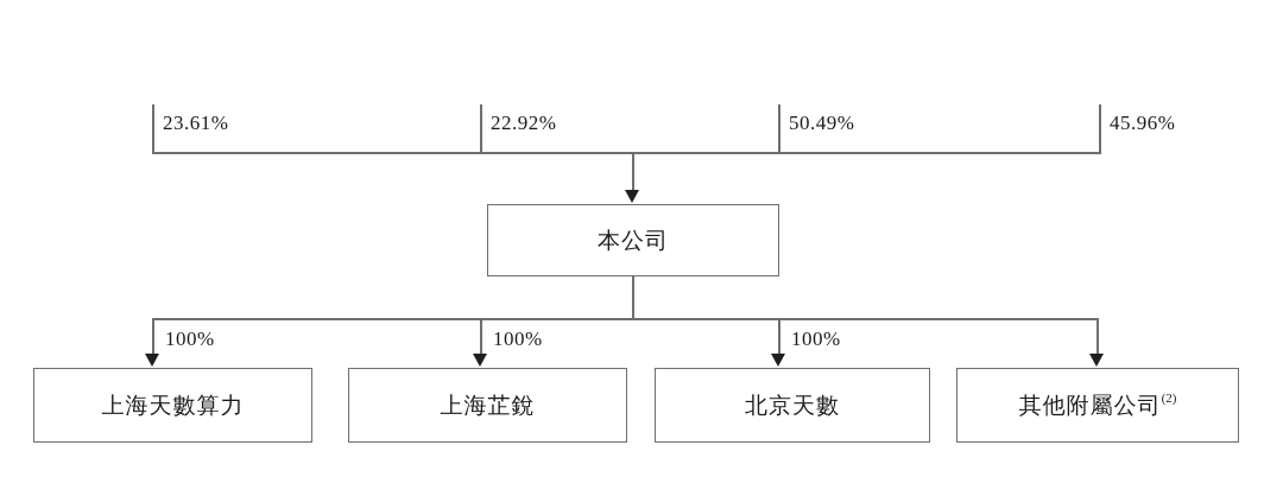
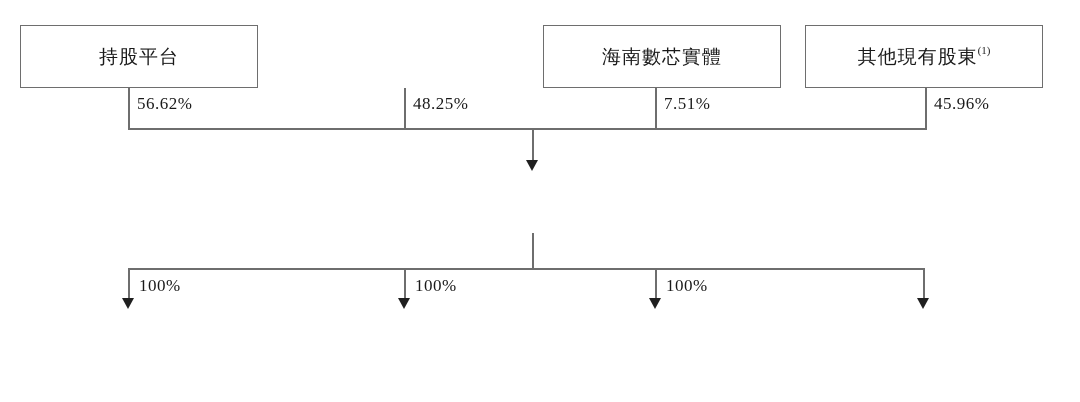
+ 持股平台
+ 海南數芯實體
+ 其他現有股東
+ (1)
- 23.61%
+ 56.62%
- 22.92%
+ 48.25%
- 50.49%
+ 7.51%
  45.96%
- 本公司
  100%
  100%
  100%
- 上海天數算力
- 上海芷銳
- 北京天數
- 其他附屬公司
- (2)
